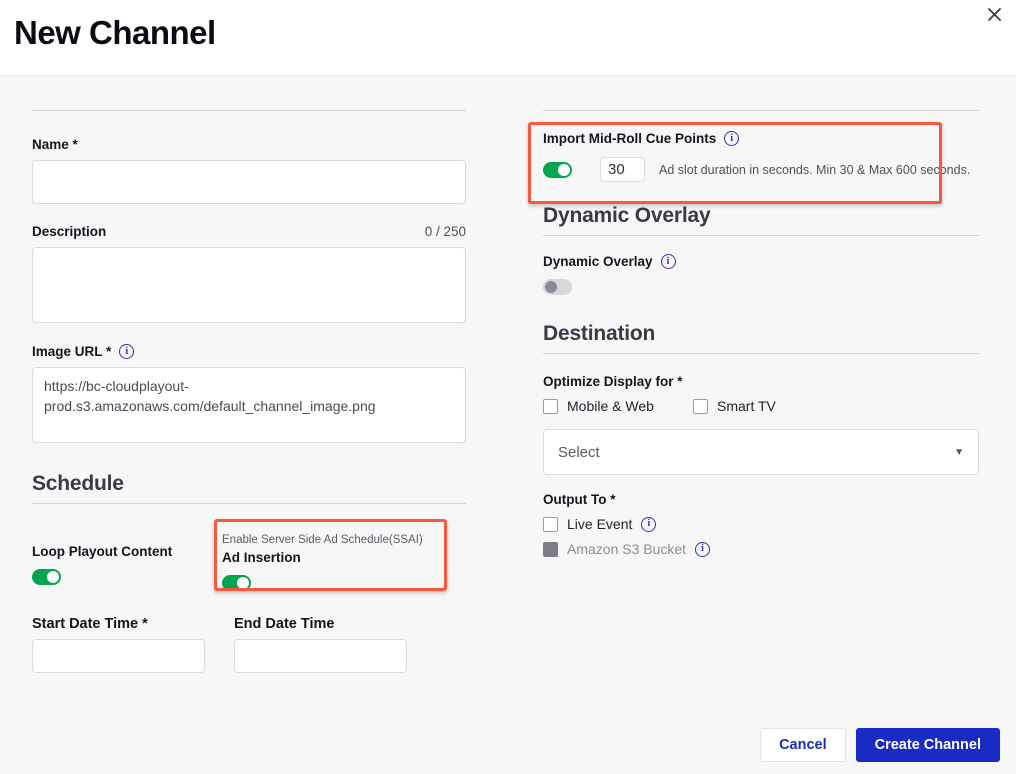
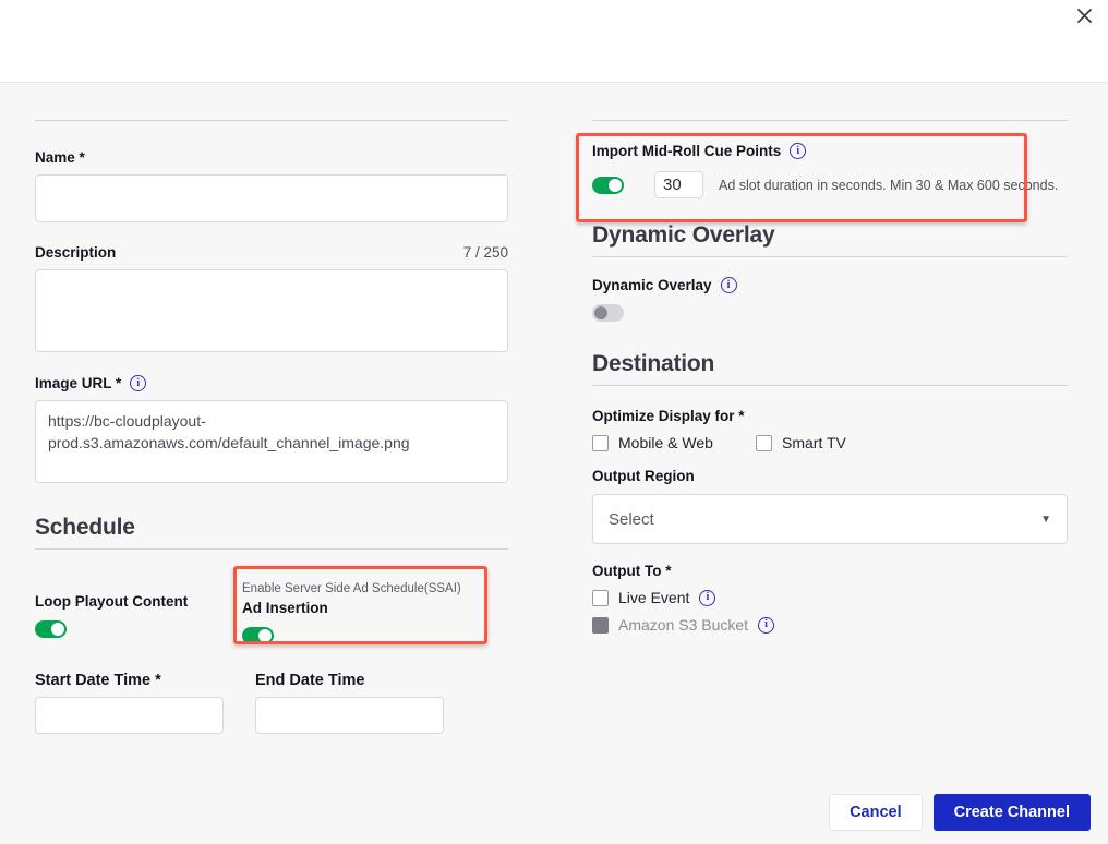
- New Channel
  Name *
  Description
- 0 / 250
+ 7 / 250
  Image URL *
  i
  Schedule
  Loop Playout Content
  Enable Server Side Ad Schedule(SSAI)
  Ad Insertion
  Start Date Time *
  End Date Time
  Import Mid-Roll Cue Points
  i
  30
  Ad slot duration in seconds. Min 30 & Max 600 seconds.
  Dynamic Overlay
  Dynamic Overlay
  i
  Destination
  Optimize Display for *
  Mobile & Web
  Smart TV
+ Output Region
  Select
  ▼
  Output To *
  Live Event
  i
  Amazon S3 Bucket
  i
  Cancel
  Create Channel
